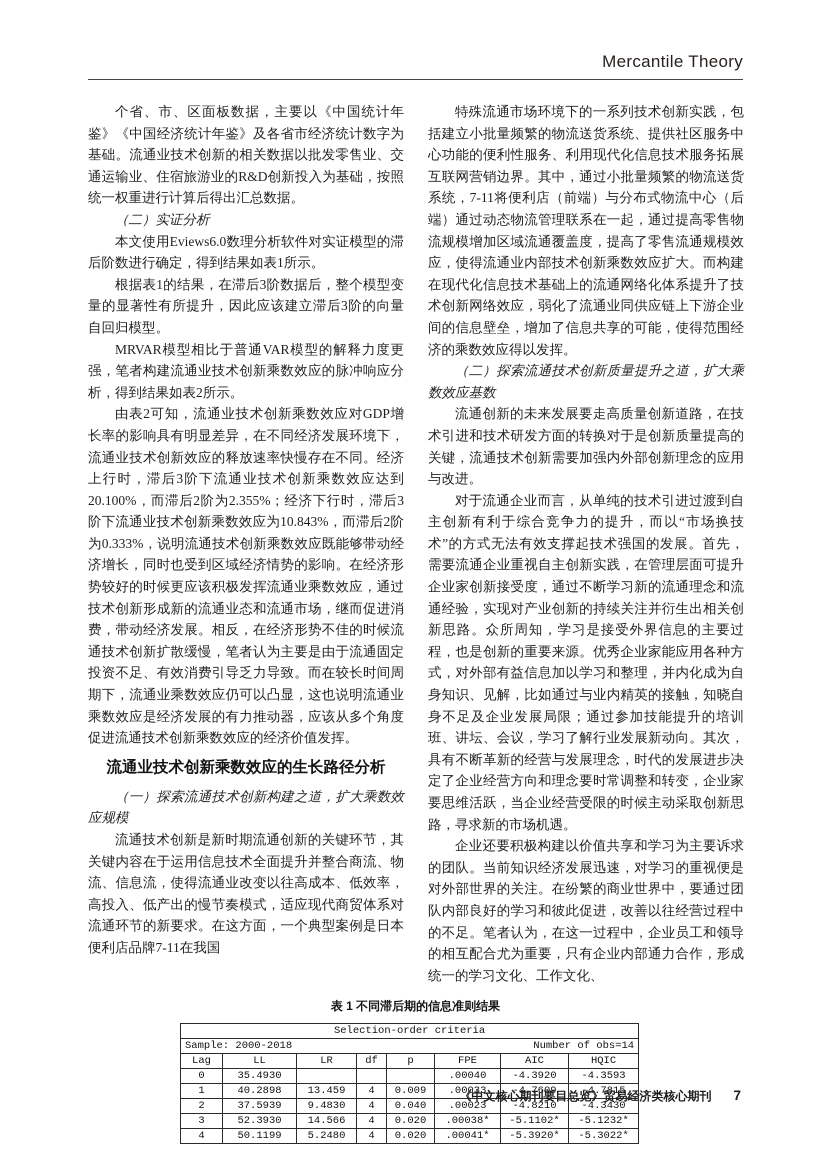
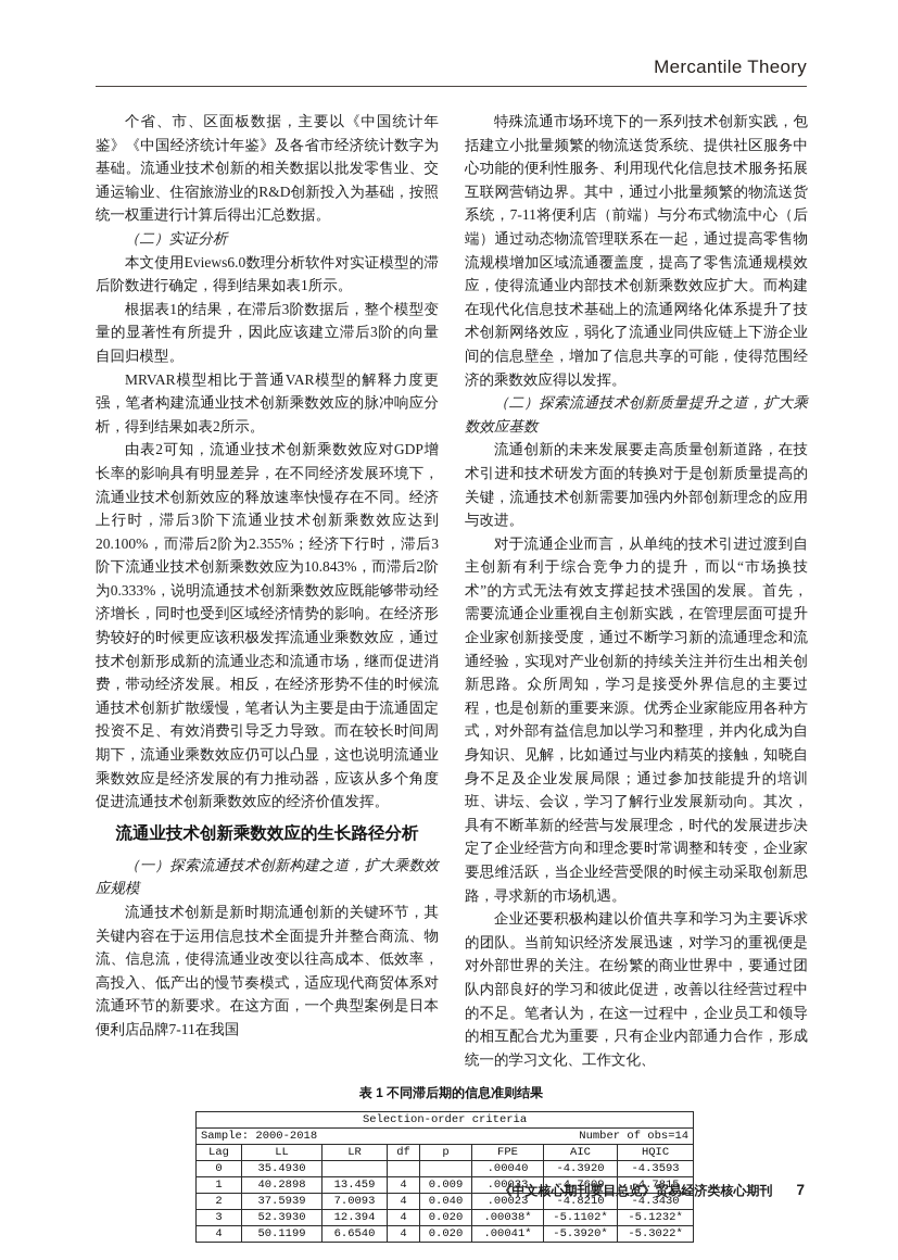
  Mercantile Theory
  个省、市、区面板数据，主要以《中国统计年鉴》《中国经济统计年鉴》及各省市经济统计数字为基础。流通业技术创新的相关数据以批发零售业、交通运输业、住宿旅游业的R&D创新投入为基础，按照统一权重进行计算后得出汇总数据。
  （二）实证分析
  本文使用Eviews6.0数理分析软件对实证模型的滞后阶数进行确定，得到结果如表1所示。
  根据表1的结果，在滞后3阶数据后，整个模型变量的显著性有所提升，因此应该建立滞后3阶的向量自回归模型。
  MRVAR模型相比于普通VAR模型的解释力度更强，笔者构建流通业技术创新乘数效应的脉冲响应分析，得到结果如表2所示。
  由表2可知，流通业技术创新乘数效应对GDP增长率的影响具有明显差异，在不同经济发展环境下，流通业技术创新效应的释放速率快慢存在不同。经济上行时，滞后3阶下流通业技术创新乘数效应达到20.100%，而滞后2阶为2.355%；经济下行时，滞后3阶下流通业技术创新乘数效应为10.843%，而滞后2阶为0.333%，说明流通技术创新乘数效应既能够带动经济增长，同时也受到区域经济情势的影响。在经济形势较好的时候更应该积极发挥流通业乘数效应，通过技术创新形成新的流通业态和流通市场，继而促进消费，带动经济发展。相反，在经济形势不佳的时候流通技术创新扩散缓慢，笔者认为主要是由于流通固定投资不足、有效消费引导乏力导致。而在较长时间周期下，流通业乘数效应仍可以凸显，这也说明流通业乘数效应是经济发展的有力推动器，应该从多个角度促进流通技术创新乘数效应的经济价值发挥。
  流通业技术创新乘数效应的生长路径分析
  （一）探索流通技术创新构建之道，扩大乘数效应规模
  流通技术创新是新时期流通创新的关键环节，其关键内容在于运用信息技术全面提升并整合商流、物流、信息流，使得流通业改变以往高成本、低效率，高投入、低产出的慢节奏模式，适应现代商贸体系对流通环节的新要求。在这方面，一个典型案例是日本便利店品牌7-11在我国
  特殊流通市场环境下的一系列技术创新实践，包括建立小批量频繁的物流送货系统、提供社区服务中心功能的便利性服务、利用现代化信息技术服务拓展互联网营销边界。其中，通过小批量频繁的物流送货系统，7-11将便利店（前端）与分布式物流中心（后端）通过动态物流管理联系在一起，通过提高零售物流规模增加区域流通覆盖度，提高了零售流通规模效应，使得流通业内部技术创新乘数效应扩大。而构建在现代化信息技术基础上的流通网络化体系提升了技术创新网络效应，弱化了流通业同供应链上下游企业间的信息壁垒，增加了信息共享的可能，使得范围经济的乘数效应得以发挥。
  （二）探索流通技术创新质量提升之道，扩大乘数效应基数
  流通创新的未来发展要走高质量创新道路，在技术引进和技术研发方面的转换对于是创新质量提高的关键，流通技术创新需要加强内外部创新理念的应用与改进。
  对于流通企业而言，从单纯的技术引进过渡到自主创新有利于综合竞争力的提升，而以“市场换技术”的方式无法有效支撑起技术强国的发展。首先，需要流通企业重视自主创新实践，在管理层面可提升企业家创新接受度，通过不断学习新的流通理念和流通经验，实现对产业创新的持续关注并衍生出相关创新思路。众所周知，学习是接受外界信息的主要过程，也是创新的重要来源。优秀企业家能应用各种方式，对外部有益信息加以学习和整理，并内化成为自身知识、见解，比如通过与业内精英的接触，知晓自身不足及企业发展局限；通过参加技能提升的培训班、讲坛、会议，学习了解行业发展新动向。其次，具有不断革新的经营与发展理念，时代的发展进步决定了企业经营方向和理念要时常调整和转变，企业家要思维活跃，当企业经营受限的时候主动采取创新思路，寻求新的市场机遇。
  企业还要积极构建以价值共享和学习为主要诉求的团队。当前知识经济发展迅速，对学习的重视便是对外部世界的关注。在纷繁的商业世界中，要通过团队内部良好的学习和彼此促进，改善以往经营过程中的不足。笔者认为，在这一过程中，企业员工和领导的相互配合尤为重要，只有企业内部通力合作，形成统一的学习文化、工作文化、
  表 1 不同滞后期的信息准则结果
  Selection-order criteria
  Sample: 2000-2018 Number of obs=14
  Lag	LL	LR	df	p	FPE	AIC	HQIC
  0	35.4930				.00040	-4.3920	-4.3593
  1	40.2898	13.459	4	0.009	.00033	-4.7609	-4.7815
- 2	37.5939	9.4830	4	0.040	.00023	-4.8210	-4.3430
+ 2	37.5939	7.0093	4	0.040	.00023	-4.8210	-4.3430
- 3	52.3930	14.566	4	0.020	.00038*	-5.1102*	-5.1232*
+ 3	52.3930	12.394	4	0.020	.00038*	-5.1102*	-5.1232*
- 4	50.1199	5.2480	4	0.020	.00041*	-5.3920*	-5.3022*
+ 4	50.1199	6.6540	4	0.020	.00041*	-5.3920*	-5.3022*
  《中文核心期刊要目总览》贸易经济类核心期刊
  7
